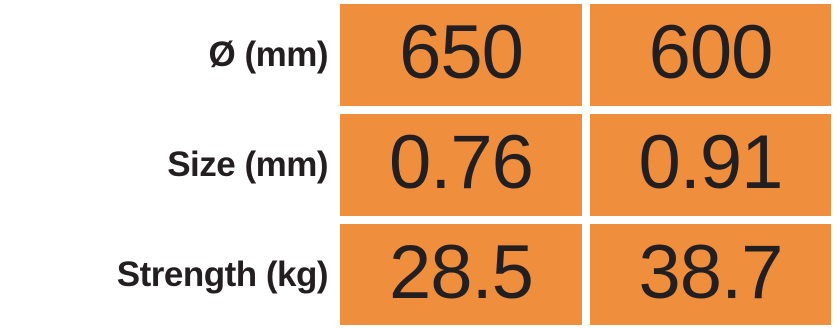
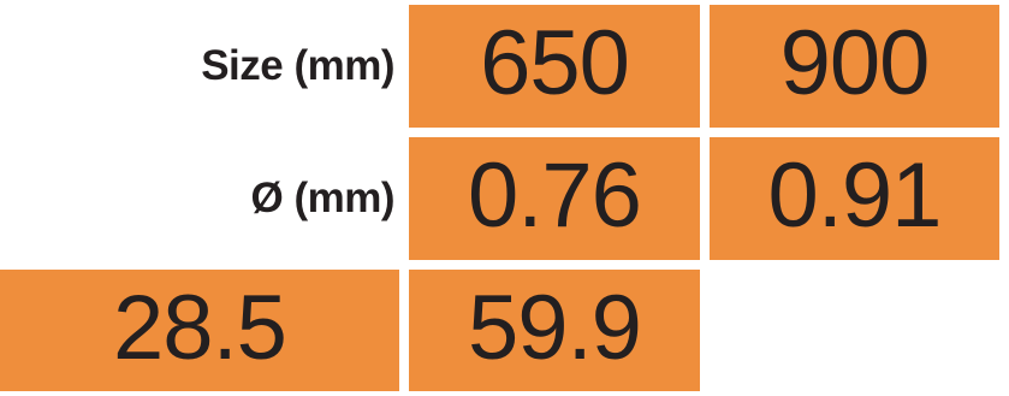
- Ø (mm)
+ Size (mm)
  650
- 600
+ 900
- Size (mm)
+ Ø (mm)
  0.76
  0.91
- Strength (kg)
  28.5
- 38.7
+ 59.9
